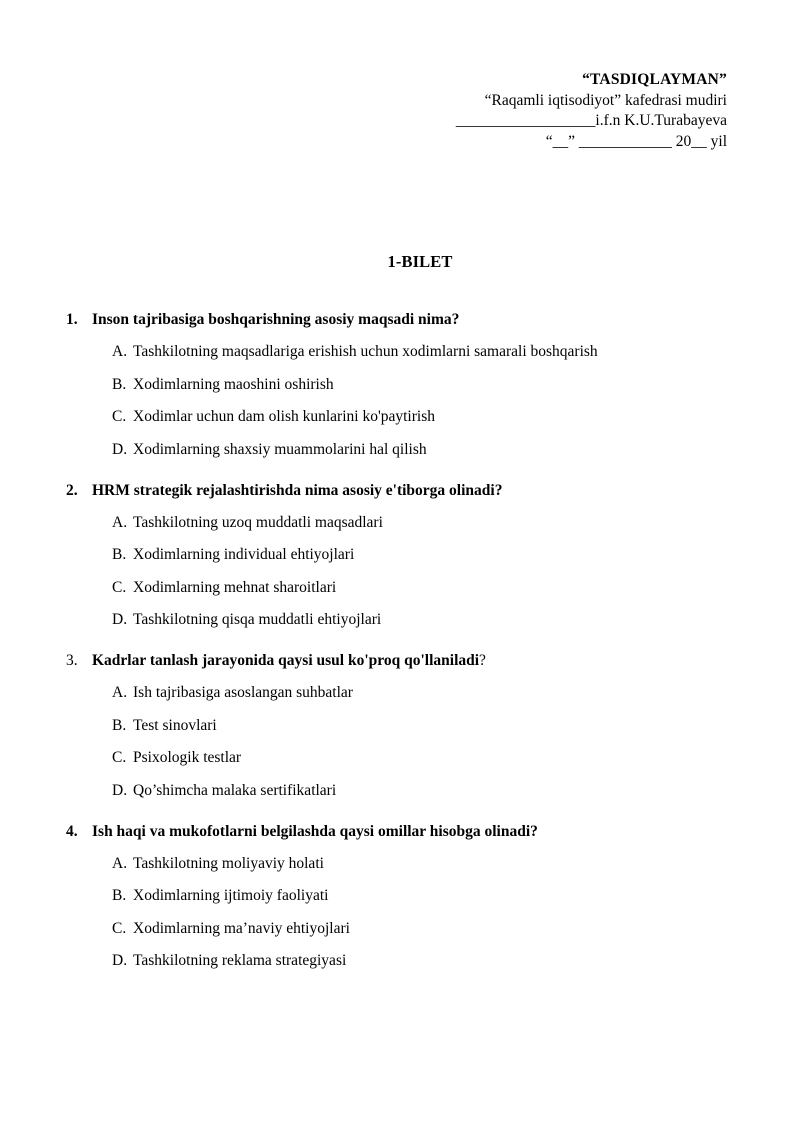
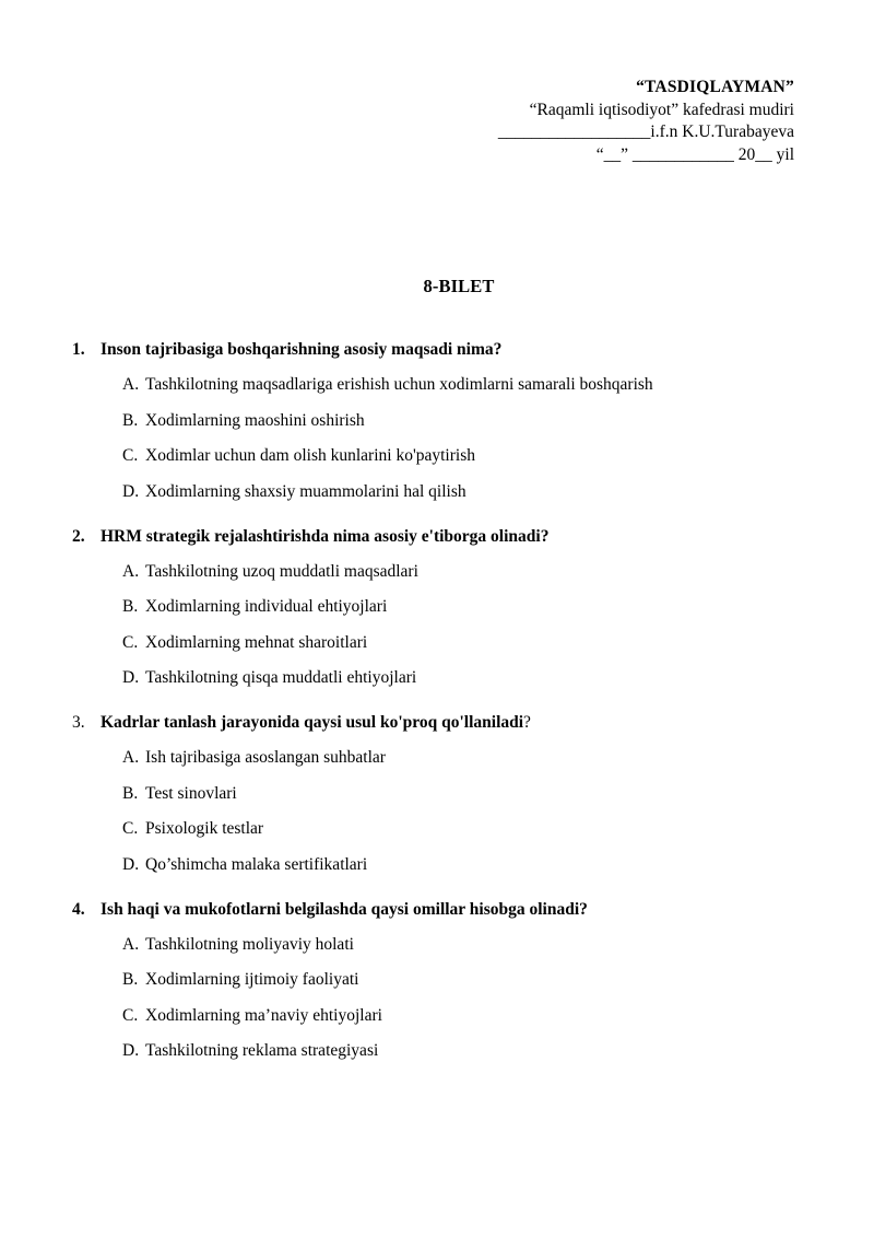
  “TASDIQLAYMAN”
  “Raqamli iqtisodiyot” kafedrasi mudiri
  __________________i.f.n K.U.Turabayeva
  “__” ____________ 20__ yil
- 1-BILET
+ 8-BILET
  1.
  Inson tajribasiga boshqarishning asosiy maqsadi nima?
  A.
  Tashkilotning maqsadlariga erishish uchun xodimlarni samarali boshqarish
  B.
  Xodimlarning maoshini oshirish
  C.
  Xodimlar uchun dam olish kunlarini ko'paytirish
  D.
  Xodimlarning shaxsiy muammolarini hal qilish
  2.
  HRM strategik rejalashtirishda nima asosiy e'tiborga olinadi?
  A.
  Tashkilotning uzoq muddatli maqsadlari
  B.
  Xodimlarning individual ehtiyojlari
  C.
  Xodimlarning mehnat sharoitlari
  D.
  Tashkilotning qisqa muddatli ehtiyojlari
  3.
  Kadrlar tanlash jarayonida qaysi usul ko'proq qo'llaniladi?
  A.
  Ish tajribasiga asoslangan suhbatlar
  B.
  Test sinovlari
  C.
  Psixologik testlar
  D.
  Qo’shimcha malaka sertifikatlari
  4.
  Ish haqi va mukofotlarni belgilashda qaysi omillar hisobga olinadi?
  A.
  Tashkilotning moliyaviy holati
  B.
  Xodimlarning ijtimoiy faoliyati
  C.
  Xodimlarning ma’naviy ehtiyojlari
  D.
  Tashkilotning reklama strategiyasi
